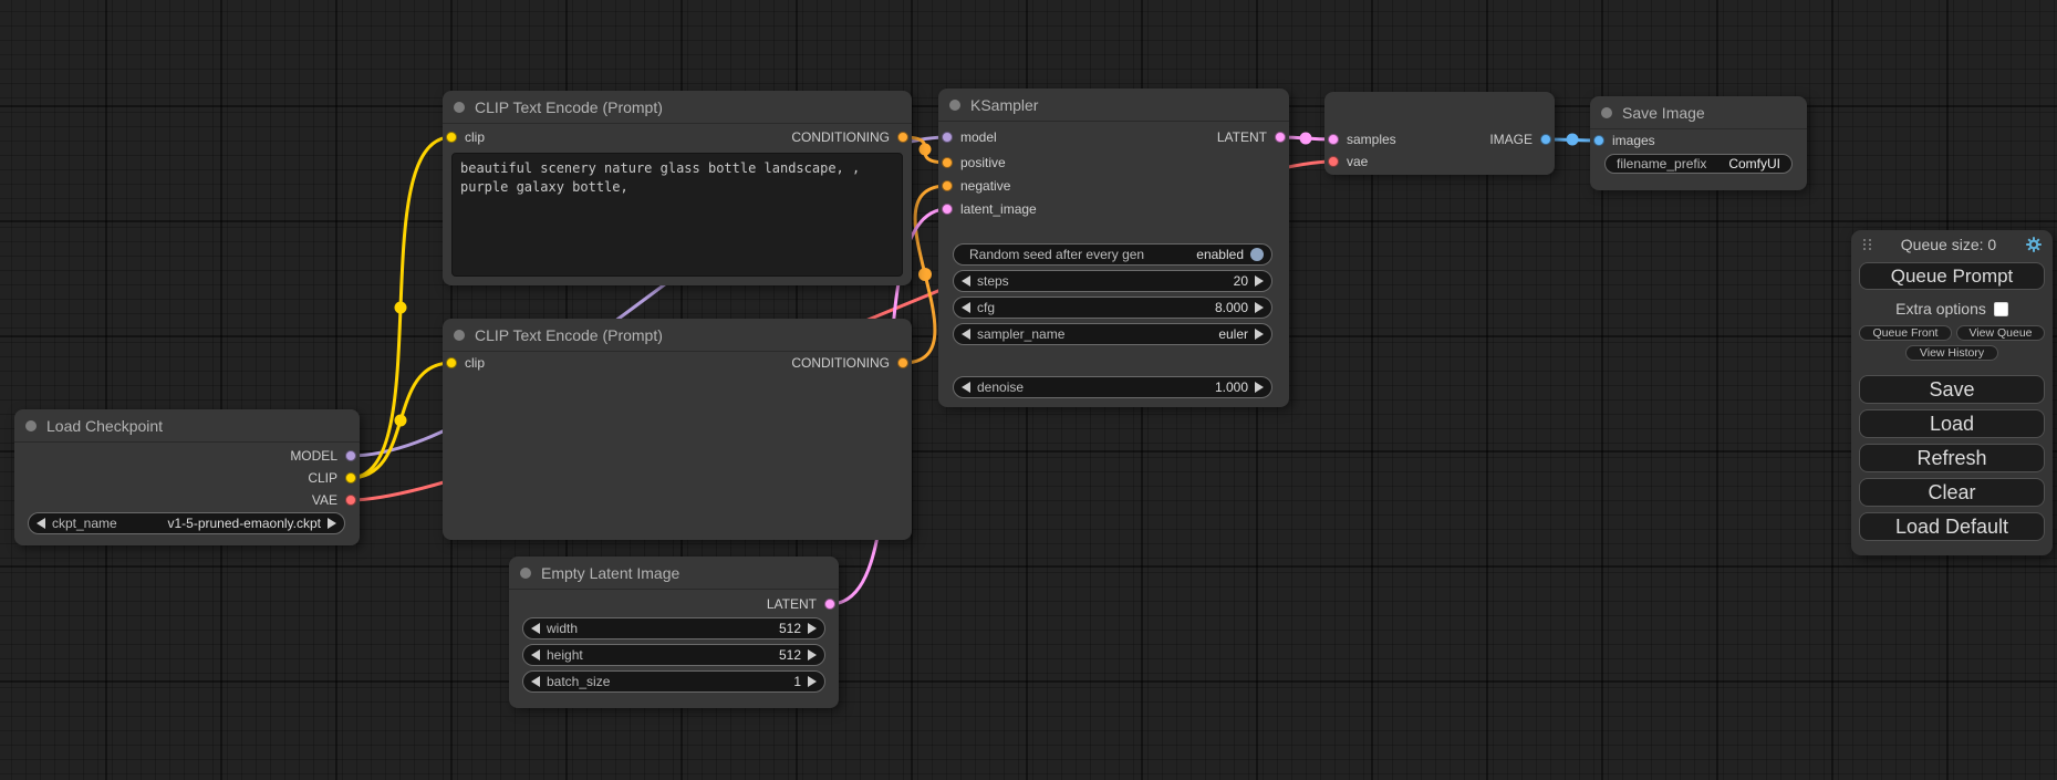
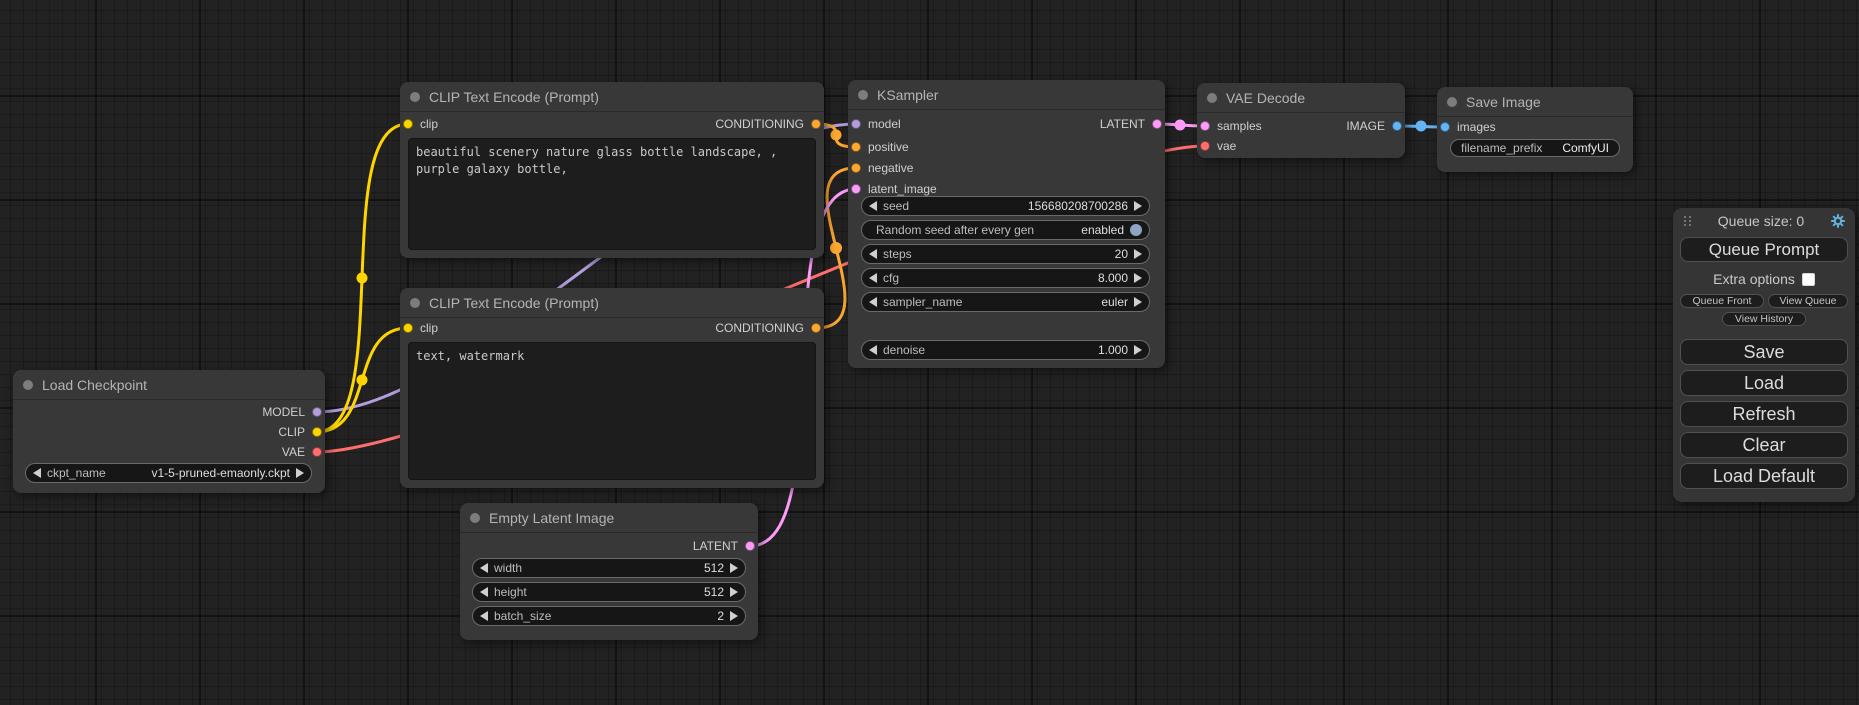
  Load Checkpoint
  MODEL
  CLIP
  VAE
  ckpt_name
  v1-5-pruned-emaonly.ckpt
  CLIP Text Encode (Prompt)
  clip
  CONDITIONING
  CLIP Text Encode (Prompt)
  clip
  CONDITIONING
+ text, watermark
  Empty Latent Image
  LATENT
  width
  512
  height
  512
  batch_size
- 1
+ 2
  KSampler
  model
  positive
  negative
  latent_image
  LATENT
+ seed
+ 156680208700286
  Random seed after every gen
  enabled
  steps
  20
  cfg
  8.000
  sampler_name
  euler
  denoise
  1.000
+ VAE Decode
  samples
  vae
  IMAGE
  Save Image
  images
  filename_prefix
  ComfyUI
  Queue size: 0
  Queue Prompt
  Extra options
  Queue Front
  View Queue
  View History
  Save
  Load
  Refresh
  Clear
  Load Default
